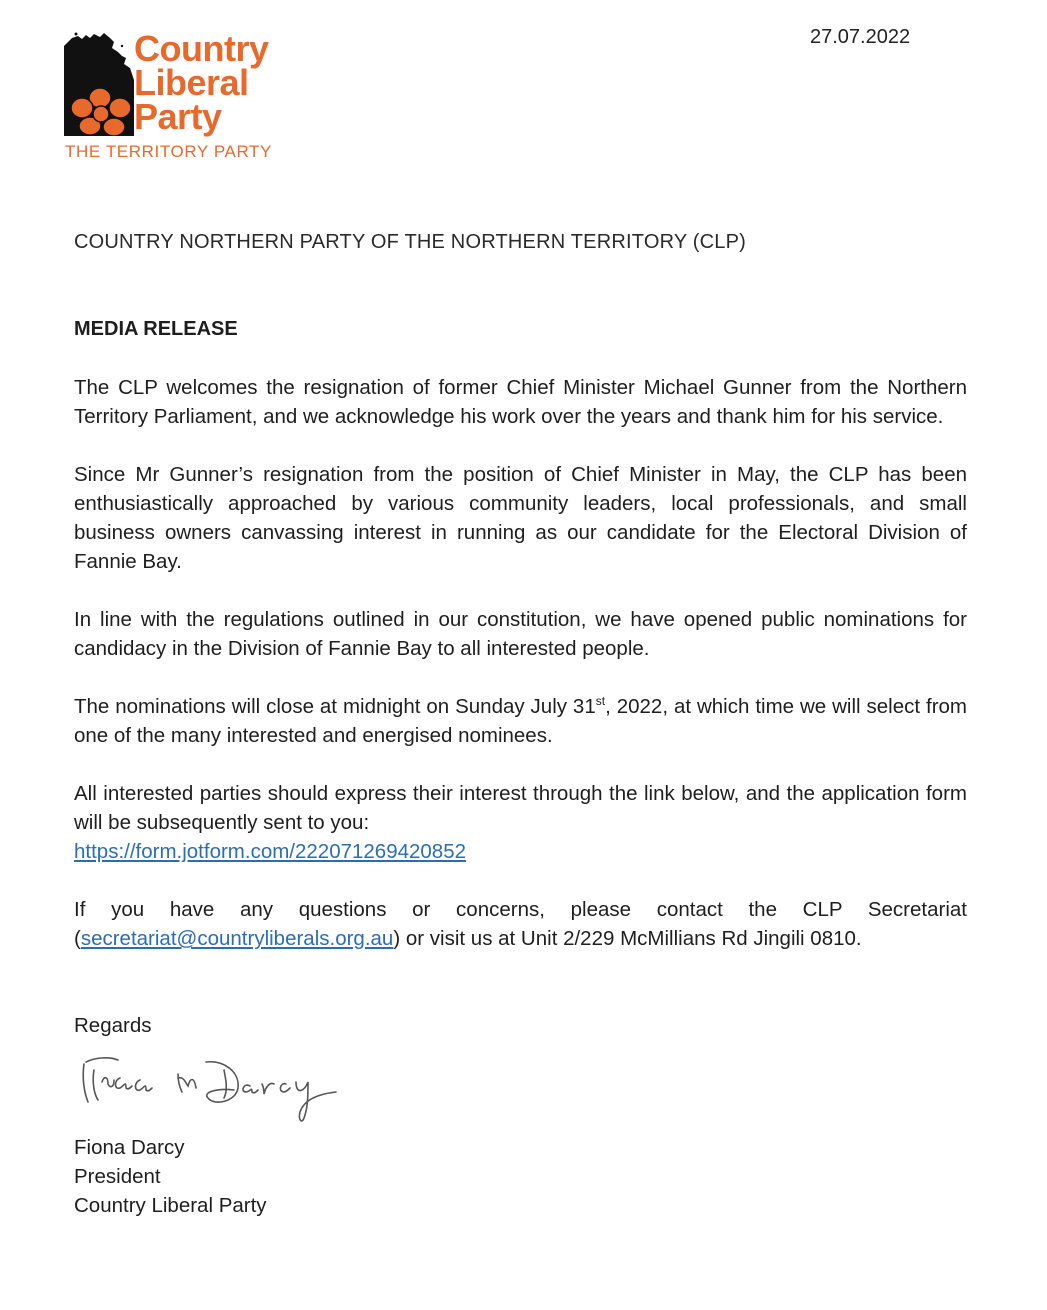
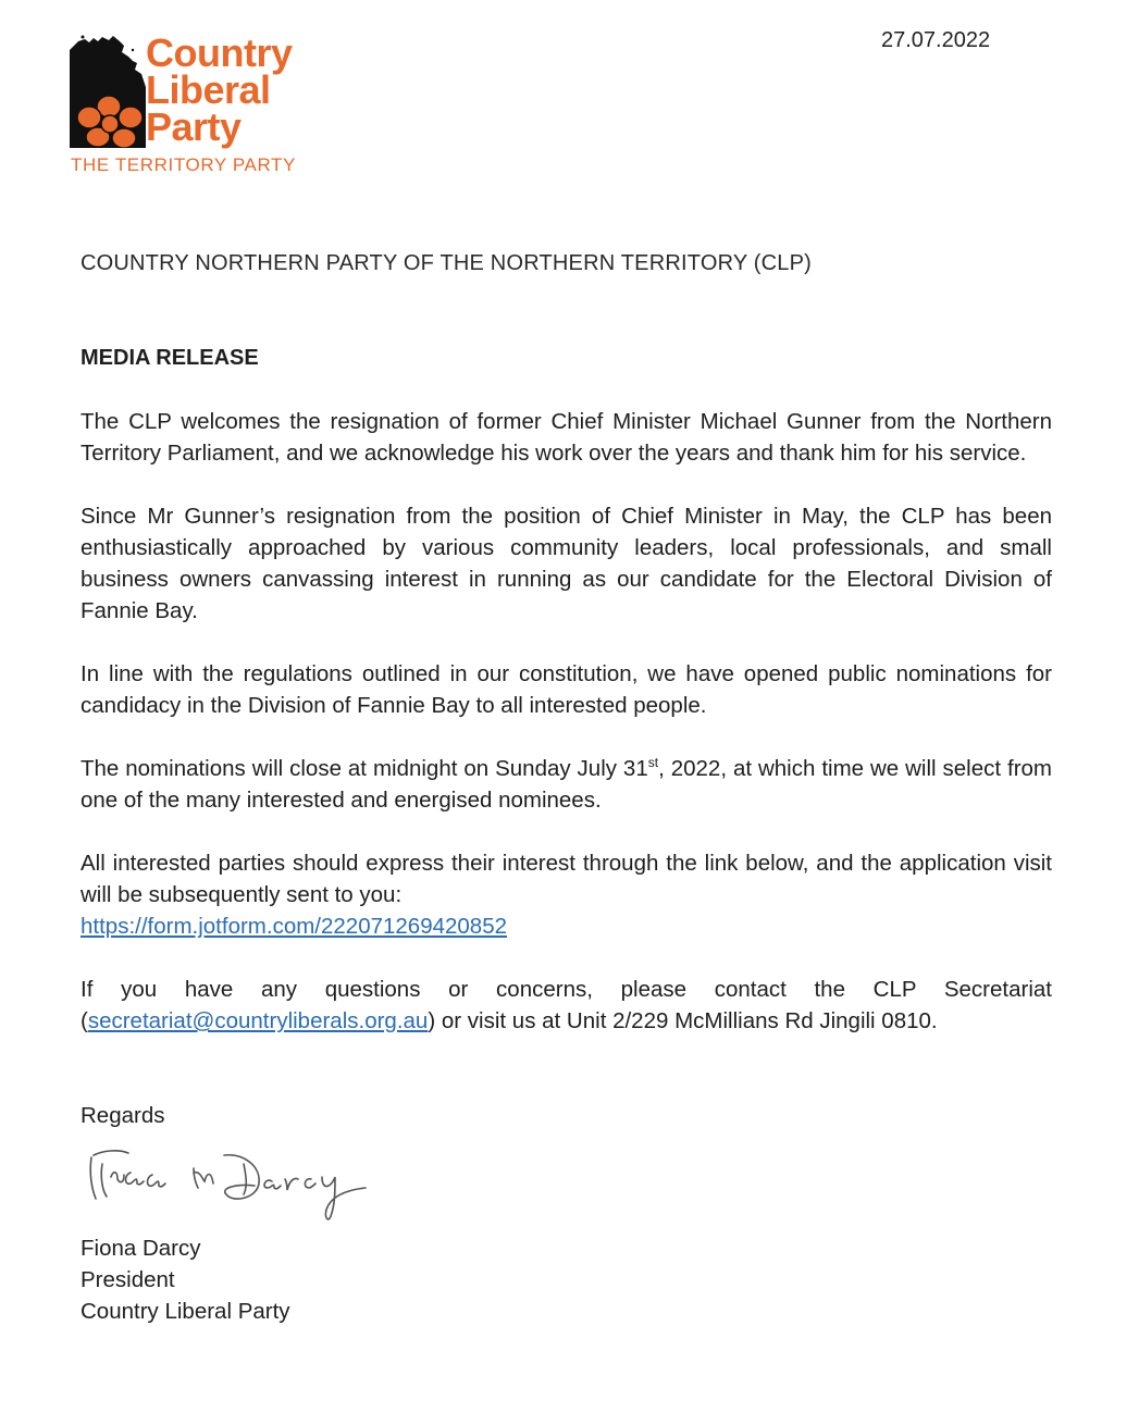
  Country
  Liberal
  Party
  THE TERRITORY PARTY
  27.07.2022
  COUNTRY NORTHERN PARTY OF THE NORTHERN TERRITORY (CLP)
  MEDIA RELEASE
  The CLP welcomes the resignation of former Chief Minister Michael Gunner from the Northern Territory Parliament, and we acknowledge his work over the years and thank him for his service.
  Since Mr Gunner’s resignation from the position of Chief Minister in May, the CLP has been enthusiastically approached by various community leaders, local professionals, and small business owners canvassing interest in running as our candidate for the Electoral Division of Fannie Bay.
  In line with the regulations outlined in our constitution, we have opened public nominations for candidacy in the Division of Fannie Bay to all interested people.
  The nominations will close at midnight on Sunday July 31st, 2022, at which time we will select from one of the many interested and energised nominees.
- All interested parties should express their interest through the link below, and the application form will be subsequently sent to you:
+ All interested parties should express their interest through the link below, and the application visit will be subsequently sent to you:
  https://form.jotform.com/222071269420852
  If you have any questions or concerns, please contact the CLP Secretariat (secretariat@countryliberals.org.au) or visit us at Unit 2/229 McMillians Rd Jingili 0810.
  Regards
  Fiona Darcy
  President
  Country Liberal Party
